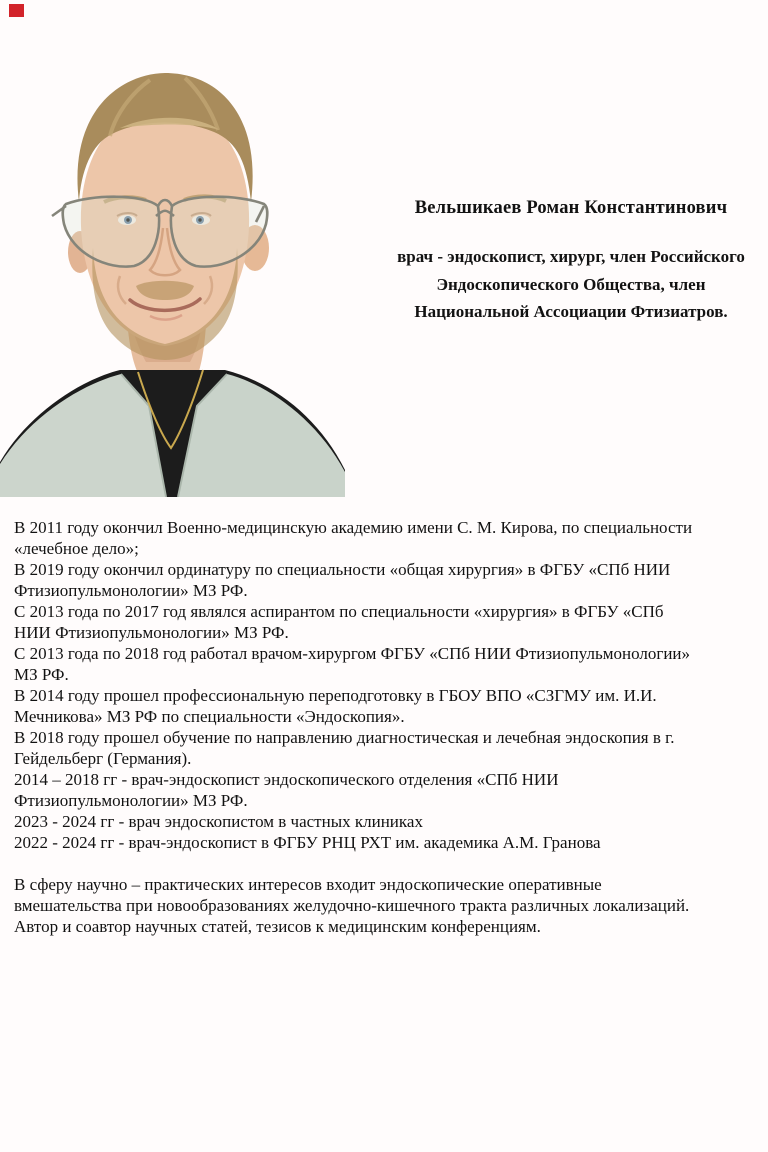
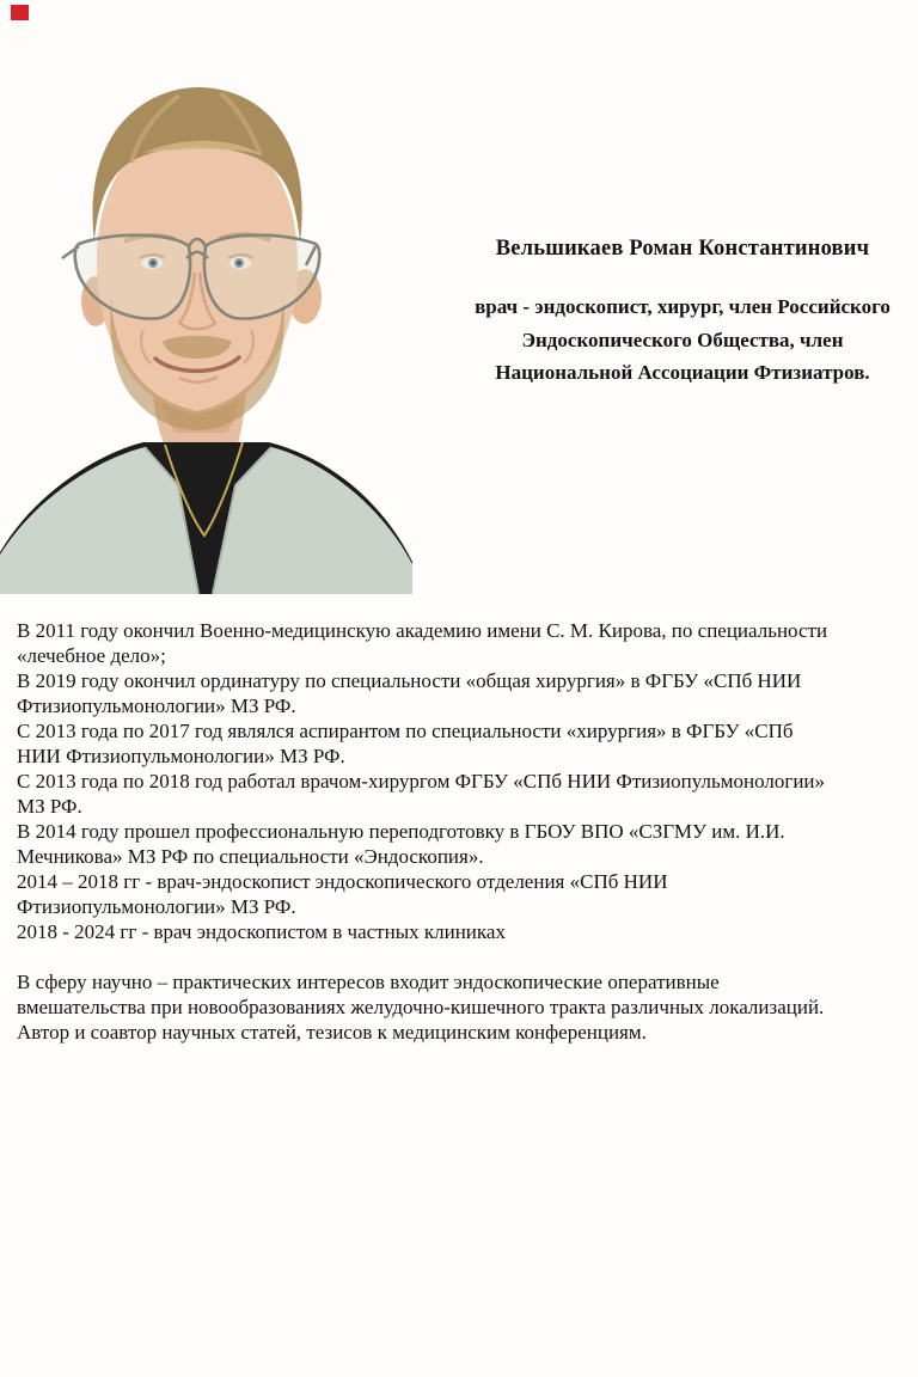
  Вельшикаев Роман Константинович
  врач - эндоскопист, хирург, член Российского Эндоскопического Общества, член Национальной Ассоциации Фтизиатров.
  В 2011 году окончил Военно-медицинскую академию имени С. М. Кирова, по специальности «лечебное дело»;
  В 2019 году окончил ординатуру по специальности «общая хирургия» в ФГБУ «СПб НИИ Фтизиопульмонологии» МЗ РФ.
  С 2013 года по 2017 год являлся аспирантом по специальности «хирургия» в ФГБУ «СПб НИИ Фтизиопульмонологии» МЗ РФ.
  С 2013 года по 2018 год работал врачом-хирургом ФГБУ «СПб НИИ Фтизиопульмонологии» МЗ РФ.
  В 2014 году прошел профессиональную переподготовку в ГБОУ ВПО «СЗГМУ им. И.И. Мечникова» МЗ РФ по специальности «Эндоскопия».
- В 2018 году прошел обучение по направлению диагностическая и лечебная эндоскопия в г. Гейдельберг (Германия).
  2014 – 2018 гг - врач-эндоскопист эндоскопического отделения «СПб НИИ Фтизиопульмонологии» МЗ РФ.
- 2023 - 2024 гг - врач эндоскопистом в частных клиниках
+ 2018 - 2024 гг - врач эндоскопистом в частных клиниках
- 2022 - 2024 гг - врач-эндоскопист в ФГБУ РНЦ РХТ им. академика А.М. Гранова
  В сферу научно – практических интересов входит эндоскопические оперативные вмешательства при новообразованиях желудочно-кишечного тракта различных локализаций.
  Автор и соавтор научных статей, тезисов к медицинским конференциям.
